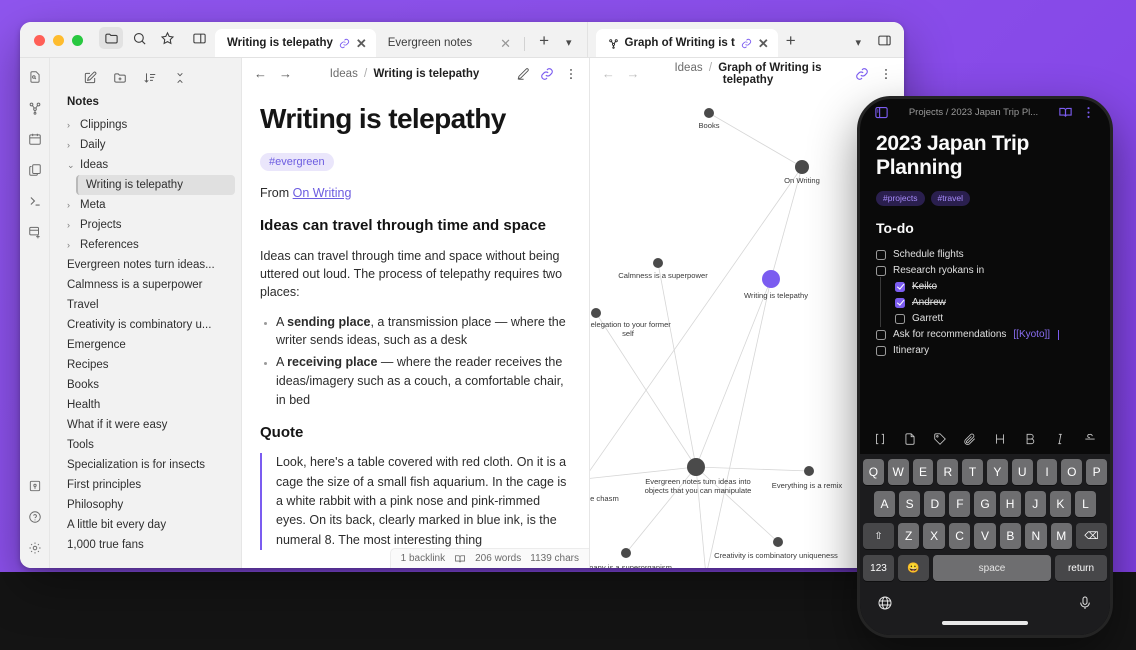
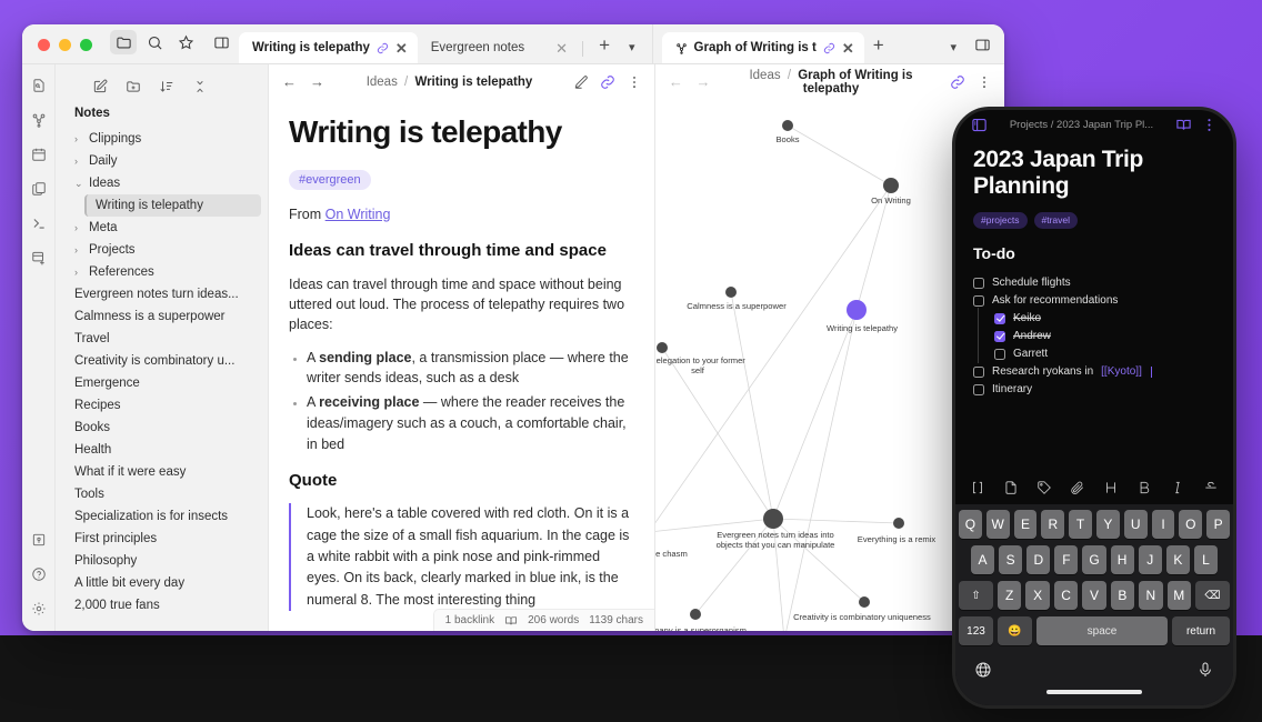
  Writing is telepathy
  ✕
  Evergreen notes
  ✕
  +
  ▾
  Graph of Writing is t
  ✕
  +
  ▾
  Notes
  ›
  Clippings
  ›
  Daily
  ⌄
  Ideas
  Writing is telepathy
  ›
  Meta
  ›
  Projects
  ›
  References
  Evergreen notes turn ideas...
  Calmness is a superpower
  Travel
  Creativity is combinatory u...
  Emergence
  Recipes
  Books
  Health
  What if it were easy
  Tools
  Specialization is for insects
  First principles
  Philosophy
  A little bit every day
- 1,000 true fans
+ 2,000 true fans
  ←
  →
  Ideas / Writing is telepathy
  Writing is telepathy
  #evergreen
  From On Writing
  Ideas can travel through time and space
  Ideas can travel through time and space without being uttered out loud. The process of telepathy requires two places:
  A sending place, a transmission place — where the writer sends ideas, such as a desk
  A receiving place — where the reader receives the ideas/imagery such as a couch, a comfortable chair, in bed
  Quote
  Look, here's a table covered with red cloth. On it is a cage the size of a small fish aquarium. In the cage is a white rabbit with a pink nose and pink-rimmed eyes. On its back, clearly marked in blue ink, is the numeral 8. The most interesting thing
  1 backlink
  206 words
  1139 chars
  ←
  →
  Ideas / Graph of Writing is telepathy
  Books
  On Writing
  Writing is telepathy
  Calmness is a superpower
  elegation to your former
  self
  Evergreen notes turn ideas into
  objects that you can manipulate
  Everything is a remix
  Creativity is combinatory uniqueness
  pany is a superorganism
  e chasm
  Projects / 2023 Japan Trip Pl...
  2023 Japan Trip Planning
  #projects
  #travel
  To-do
  Schedule flights
- Research ryokans in
+ Ask for recommendations
  Keiko
  Andrew
  Garrett
- Ask for recommendations
+ Research ryokans in
  [[Kyoto]]
  Itinerary
  Q
  W
  E
  R
  T
  Y
  U
  I
  O
  P
  A
  S
  D
  F
  G
  H
  J
  K
  L
  ⇧
  Z
  X
  C
  V
  B
  N
  M
  ⌫
  123
  😀
  space
  return
